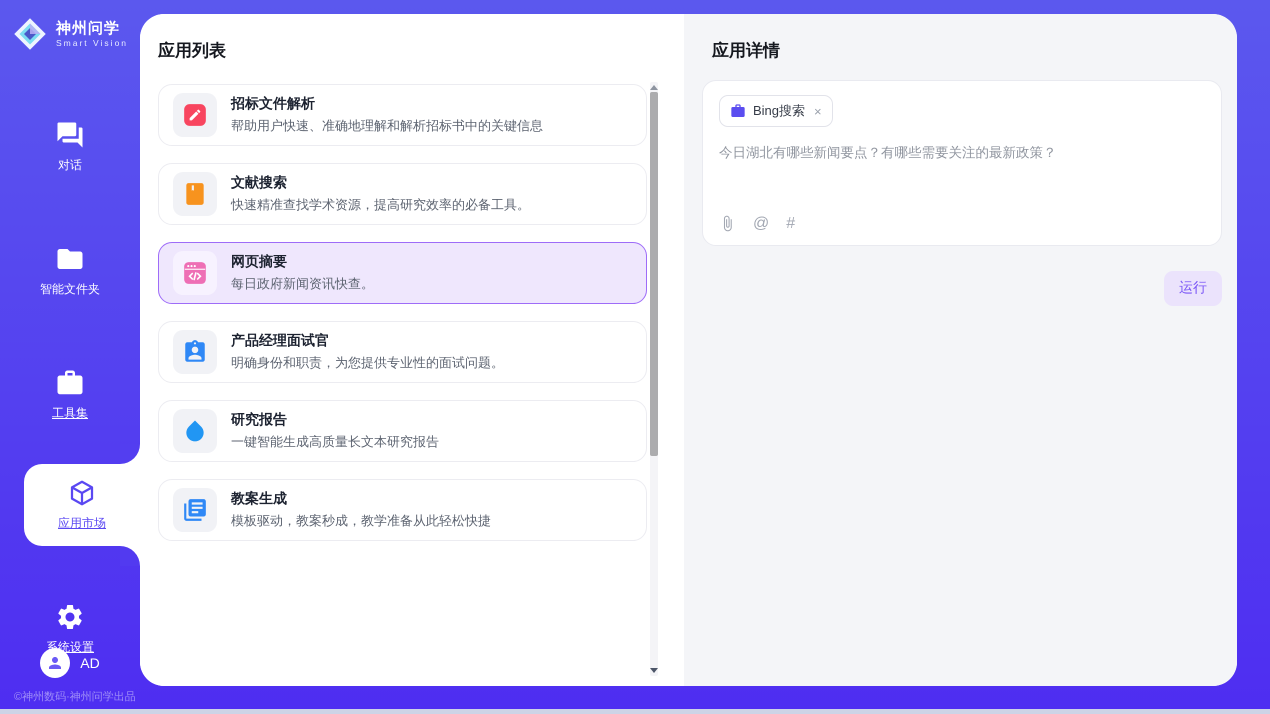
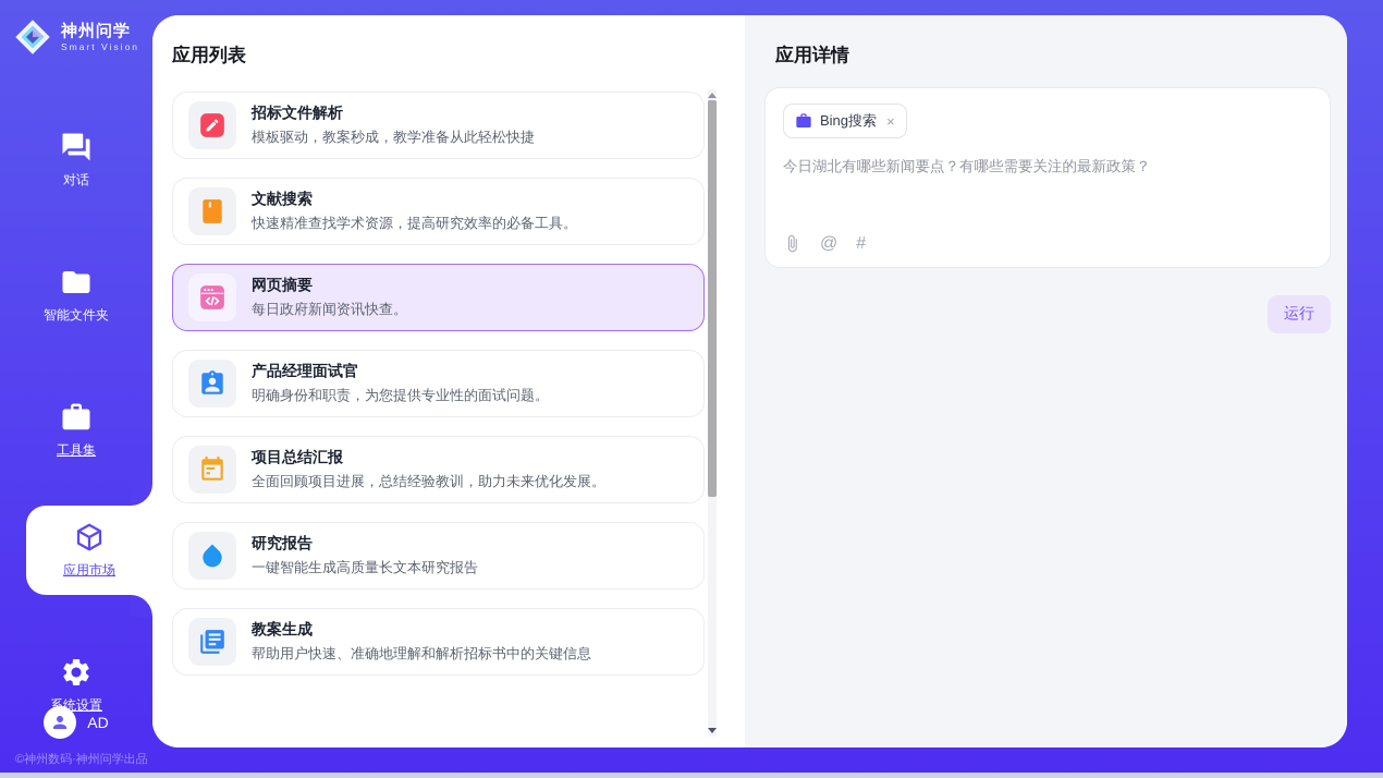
  神州问学
  Smart Vision
  对话
  智能文件夹
  工具集
  应用市场
  系统设置
  AD
  ©神州数码·神州问学出品
  应用列表
  招标文件解析
- 帮助用户快速、准确地理解和解析招标书中的关键信息
+ 模板驱动，教案秒成，教学准备从此轻松快捷
  文献搜索
  快速精准查找学术资源，提高研究效率的必备工具。
  网页摘要
  每日政府新闻资讯快查。
  产品经理面试官
  明确身份和职责，为您提供专业性的面试问题。
+ 项目总结汇报
+ 全面回顾项目进展，总结经验教训，助力未来优化发展。
  研究报告
  一键智能生成高质量长文本研究报告
  教案生成
- 模板驱动，教案秒成，教学准备从此轻松快捷
+ 帮助用户快速、准确地理解和解析招标书中的关键信息
  应用详情
  Bing搜索
  ×
  今日湖北有哪些新闻要点？有哪些需要关注的最新政策？
  @
  #
  运行
